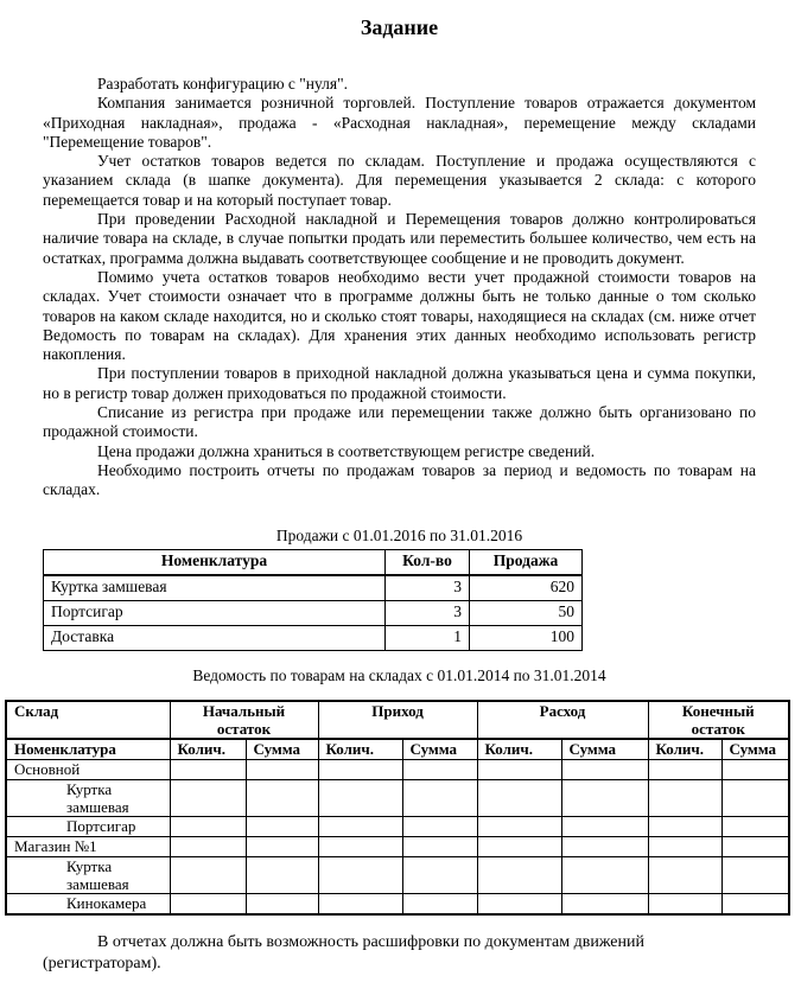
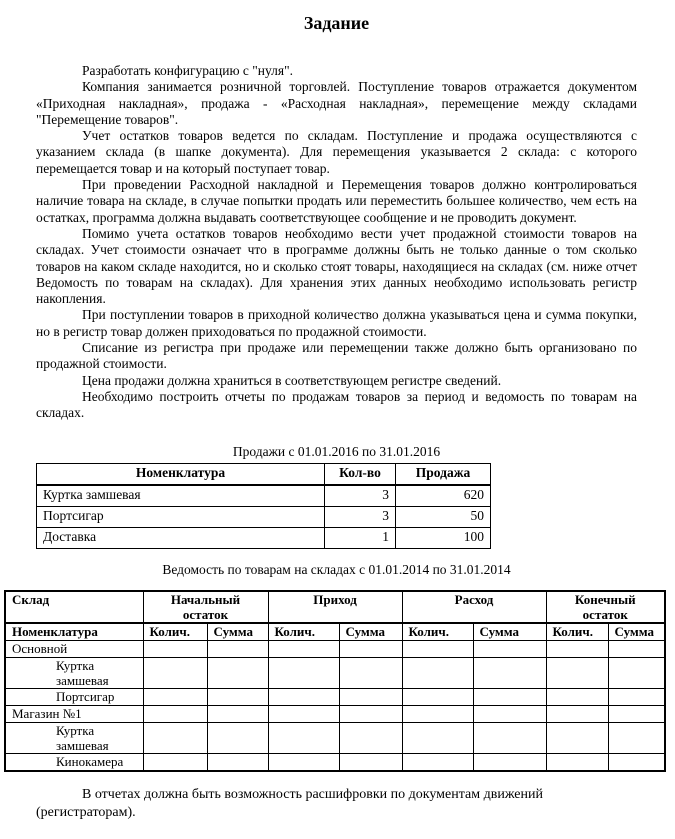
  Задание
  Разработать конфигурацию с "нуля".
  Компания занимается розничной торговлей. Поступление товаров отражается документом «Приходная накладная», продажа - «Расходная накладная», перемещение между складами "Перемещение товаров".
  Учет остатков товаров ведется по складам. Поступление и продажа осуществляются с указанием склада (в шапке документа). Для перемещения указывается 2 склада: с которого перемещается товар и на который поступает товар.
  При проведении Расходной накладной и Перемещения товаров должно контролироваться наличие товара на складе, в случае попытки продать или переместить большее количество, чем есть на остатках, программа должна выдавать соответствующее сообщение и не проводить документ.
  Помимо учета остатков товаров необходимо вести учет продажной стоимости товаров на складах. Учет стоимости означает что в программе должны быть не только данные о том сколько товаров на каком складе находится, но и сколько стоят товары, находящиеся на складах (см. ниже отчет Ведомость по товарам на складах). Для хранения этих данных необходимо использовать регистр накопления.
- При поступлении товаров в приходной накладной должна указываться цена и сумма покупки, но в регистр товар должен приходоваться по продажной стоимости.
+ При поступлении товаров в приходной количество должна указываться цена и сумма покупки, но в регистр товар должен приходоваться по продажной стоимости.
  Списание из регистра при продаже или перемещении также должно быть организовано по продажной стоимости.
  Цена продажи должна храниться в соответствующем регистре сведений.
  Необходимо построить отчеты по продажам товаров за период и ведомость по товарам на складах.
  Продажи с 01.01.2016 по 31.01.2016
  Номенклатура	Кол-во	Продажа
  Куртка замшевая	3	620
  Портсигар	3	50
  Доставка	1	100
  Ведомость по товарам на складах с 01.01.2014 по 31.01.2014
  Склад	Начальный остаток	Приход	Расход	Конечный остаток
  Номенклатура	Колич.	Сумма	Колич.	Сумма	Колич.	Сумма	Колич.	Сумма
  Основной
  Куртка замшевая
  Портсигар
  Магазин №1
  Куртка замшевая
  Кинокамера
  В отчетах должна быть возможность расшифровки по документам движений (регистраторам).
